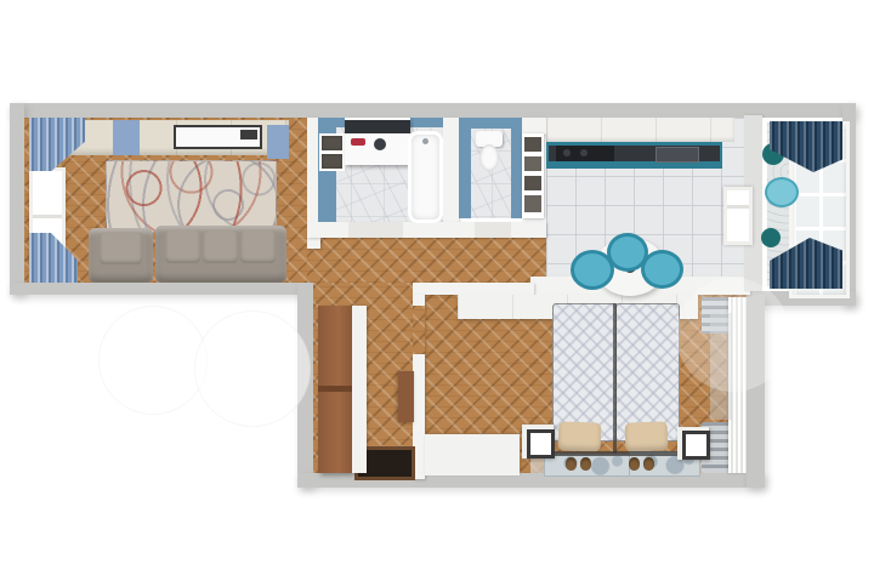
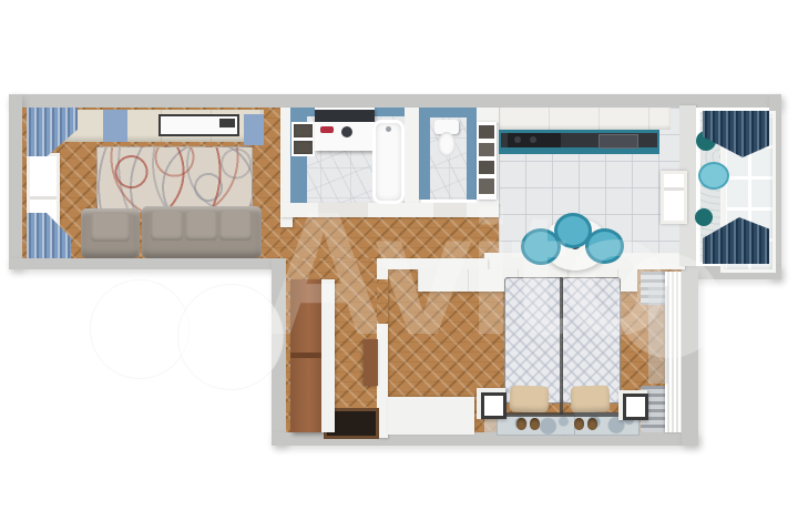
+ Avito
